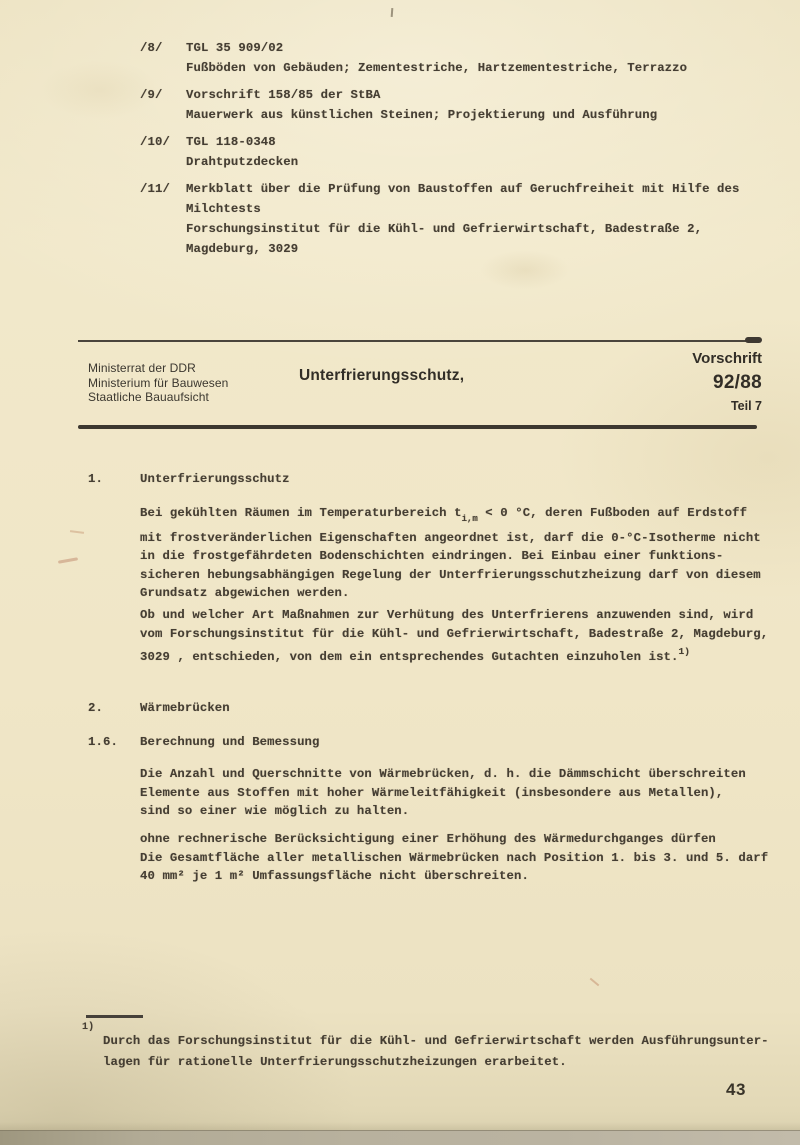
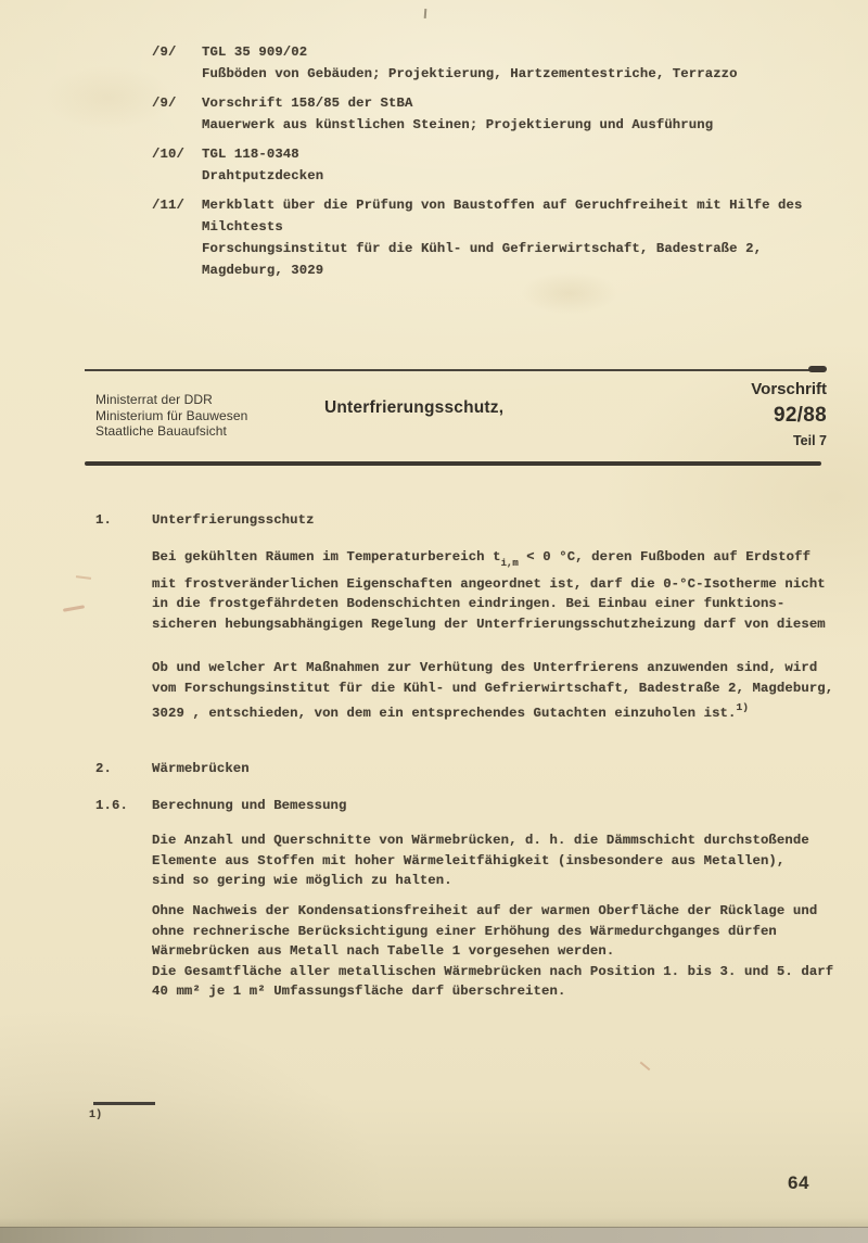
- /8/
+ /9/
  TGL 35 909/02
- Fußböden von Gebäuden; Zementestriche, Hartzementestriche, Terrazzo
+ Fußböden von Gebäuden; Projektierung, Hartzementestriche, Terrazzo
  Vorschrift 158/85 der StBA
  Mauerwerk aus künstlichen Steinen; Projektierung und Ausführung
  /10/
  TGL 118-0348
  Drahtputzdecken
  /11/
  Merkblatt über die Prüfung von Baustoffen auf Geruchfreiheit mit Hilfe des
  Milchtests
  Forschungsinstitut für die Kühl- und Gefrierwirtschaft, Badestraße 2,
  Magdeburg, 3029
  Ministerrat der DDR
  Ministerium für Bauwesen
  Staatliche Bauaufsicht
  Unterfrierungsschutz,
  Vorschrift
  92/88
  Teil 7
  1. Unterfrierungsschutz
  Bei gekühlten Räumen im Temperaturbereich ti,m < 0 °C, deren Fußboden auf Erdstoff
  mit frostveränderlichen Eigenschaften angeordnet ist, darf die 0-°C-Isotherme nicht
  in die frostgefährdeten Bodenschichten eindringen. Bei Einbau einer funktions-
  sicheren hebungsabhängigen Regelung der Unterfrierungsschutzheizung darf von diesem
- Grundsatz abgewichen werden.
  Ob und welcher Art Maßnahmen zur Verhütung des Unterfrierens anzuwenden sind, wird
  vom Forschungsinstitut für die Kühl- und Gefrierwirtschaft, Badestraße 2, Magdeburg,
  3029 , entschieden, von dem ein entsprechendes Gutachten einzuholen ist.1)
  2. Wärmebrücken
  1.6. Berechnung und Bemessung
- Die Anzahl und Querschnitte von Wärmebrücken, d. h. die Dämmschicht überschreiten
+ Die Anzahl und Querschnitte von Wärmebrücken, d. h. die Dämmschicht durchstoßende
  Elemente aus Stoffen mit hoher Wärmeleitfähigkeit (insbesondere aus Metallen),
- sind so einer wie möglich zu halten.
+ sind so gering wie möglich zu halten.
+ Ohne Nachweis der Kondensationsfreiheit auf der warmen Oberfläche der Rücklage und
  ohne rechnerische Berücksichtigung einer Erhöhung des Wärmedurchganges dürfen
+ Wärmebrücken aus Metall nach Tabelle 1 vorgesehen werden.
  Die Gesamtfläche aller metallischen Wärmebrücken nach Position 1. bis 3. und 5. darf
- 40 mm² je 1 m² Umfassungsfläche nicht überschreiten.
+ 40 mm² je 1 m² Umfassungsfläche darf überschreiten.
  1)
- Durch das Forschungsinstitut für die Kühl- und Gefrierwirtschaft werden Ausführungsunter-
- lagen für rationelle Unterfrierungsschutzheizungen erarbeitet.
- 43
+ 64
